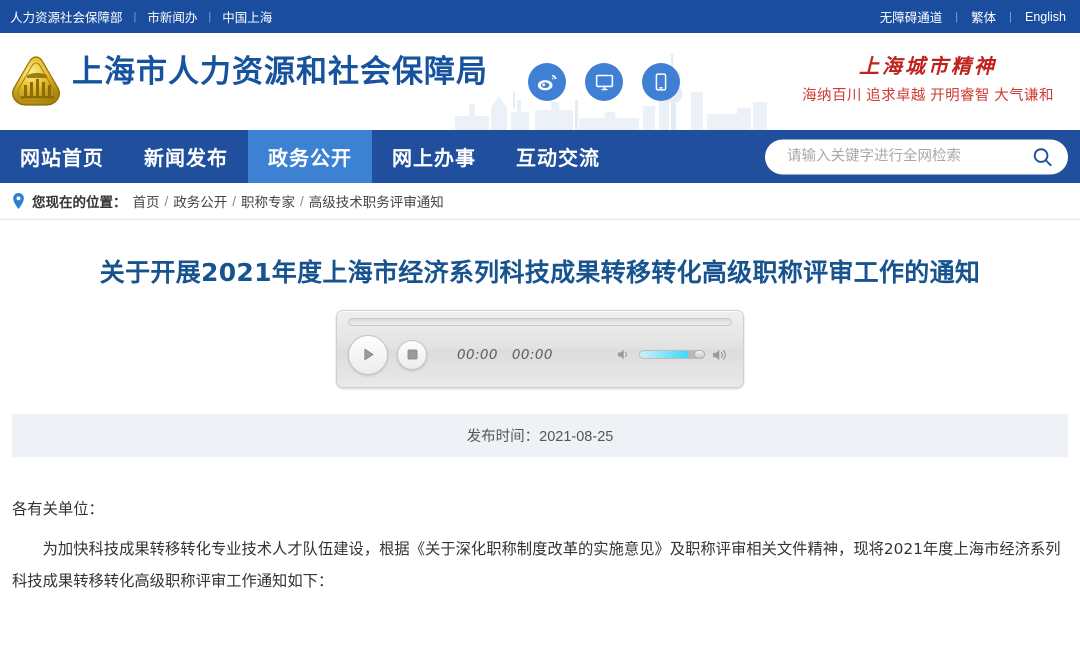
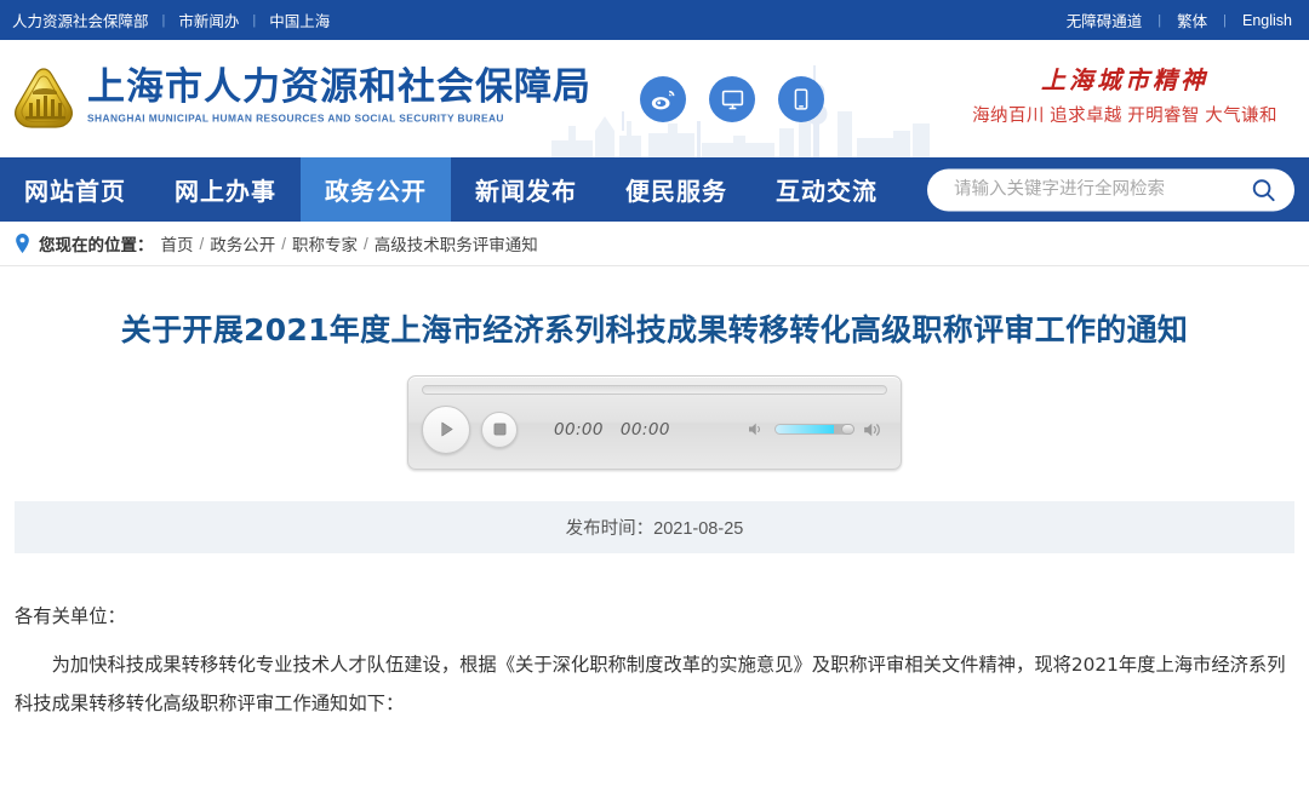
  人力资源社会保障部
  |
  市新闻办
  |
  中国上海
  无障碍通道
  |
  繁体
  |
  English
  上海市人力资源和社会保障局
+ SHANGHAI MUNICIPAL HUMAN RESOURCES AND SOCIAL SECURITY BUREAU
  上海城市精神
  海纳百川 追求卓越 开明睿智 大气谦和
  网站首页
- 新闻发布
+ 网上办事
  政务公开
- 网上办事
+ 新闻发布
+ 便民服务
  互动交流
  请输入关键字进行全网检索
  您现在的位置：
  首页
  /
  政务公开
  /
  职称专家
  /
  高级技术职务评审通知
  关于开展2021年度上海市经济系列科技成果转移转化高级职称评审工作的通知
  00:00
  00:00
  发布时间：2021-08-25
  各有关单位：
  为加快科技成果转移转化专业技术人才队伍建设，根据《关于深化职称制度改革的实施意见》及职称评审相关文件精神，现将2021年度上海市经济系列科技成果转移转化高级职称评审工作通知如下：
